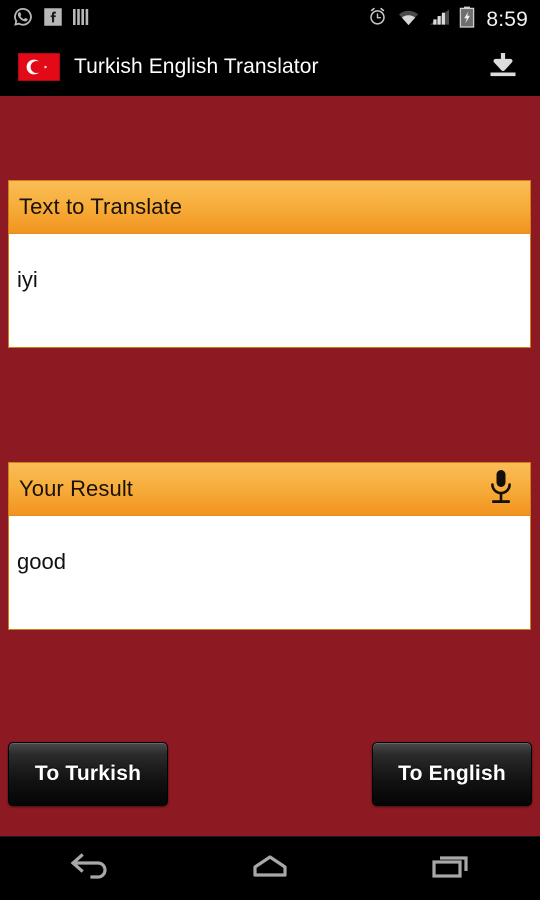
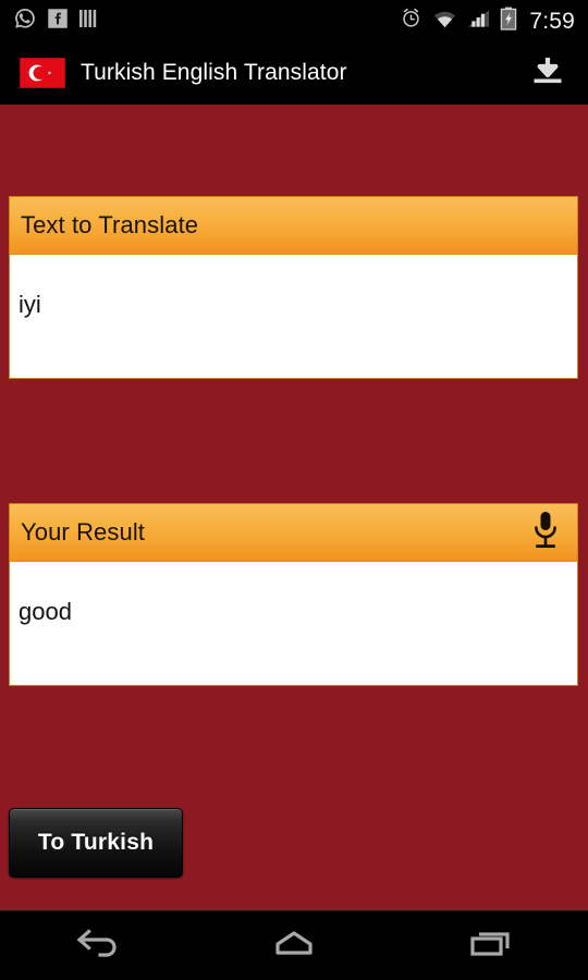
- 8:59
+ 7:59
  Turkish English Translator
  Text to Translate
  iyi
  Your Result
  good
  To Turkish
- To English
